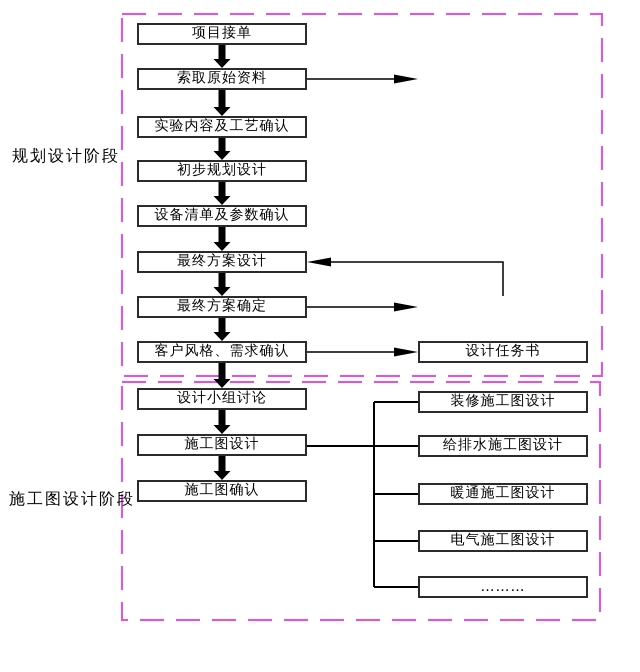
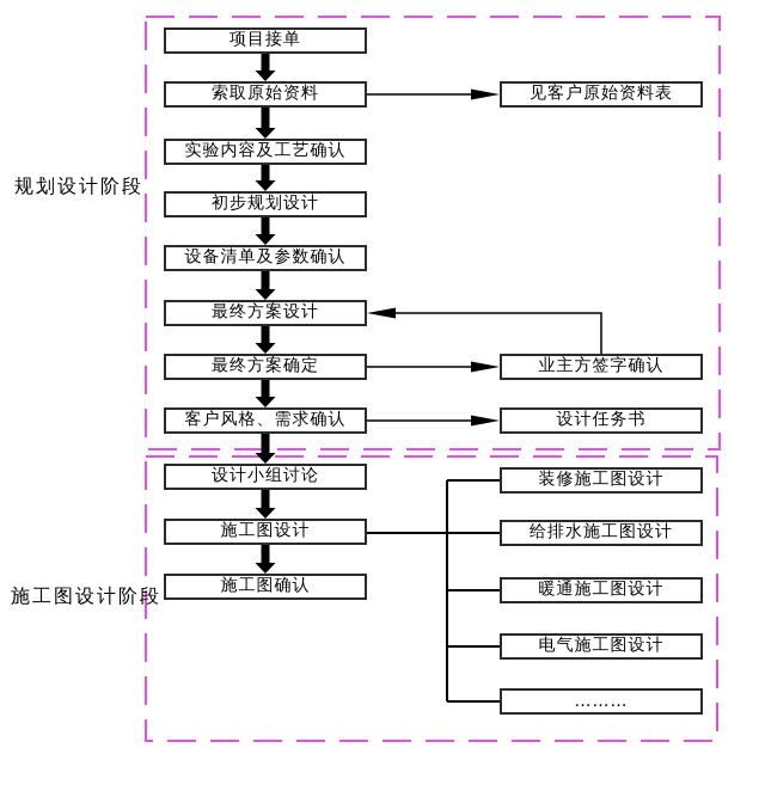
  规划设计阶段
  施工图设计阶段
  项目接单
  索取原始资料
  实验内容及工艺确认
  初步规划设计
  设备清单及参数确认
  最终方案设计
  最终方案确定
  客户风格、需求确认
+ 见客户原始资料表
+ 业主方签字确认
  设计任务书
  设计小组讨论
  施工图设计
  施工图确认
  装修施工图设计
  给排水施工图设计
  暖通施工图设计
  电气施工图设计
  ………
